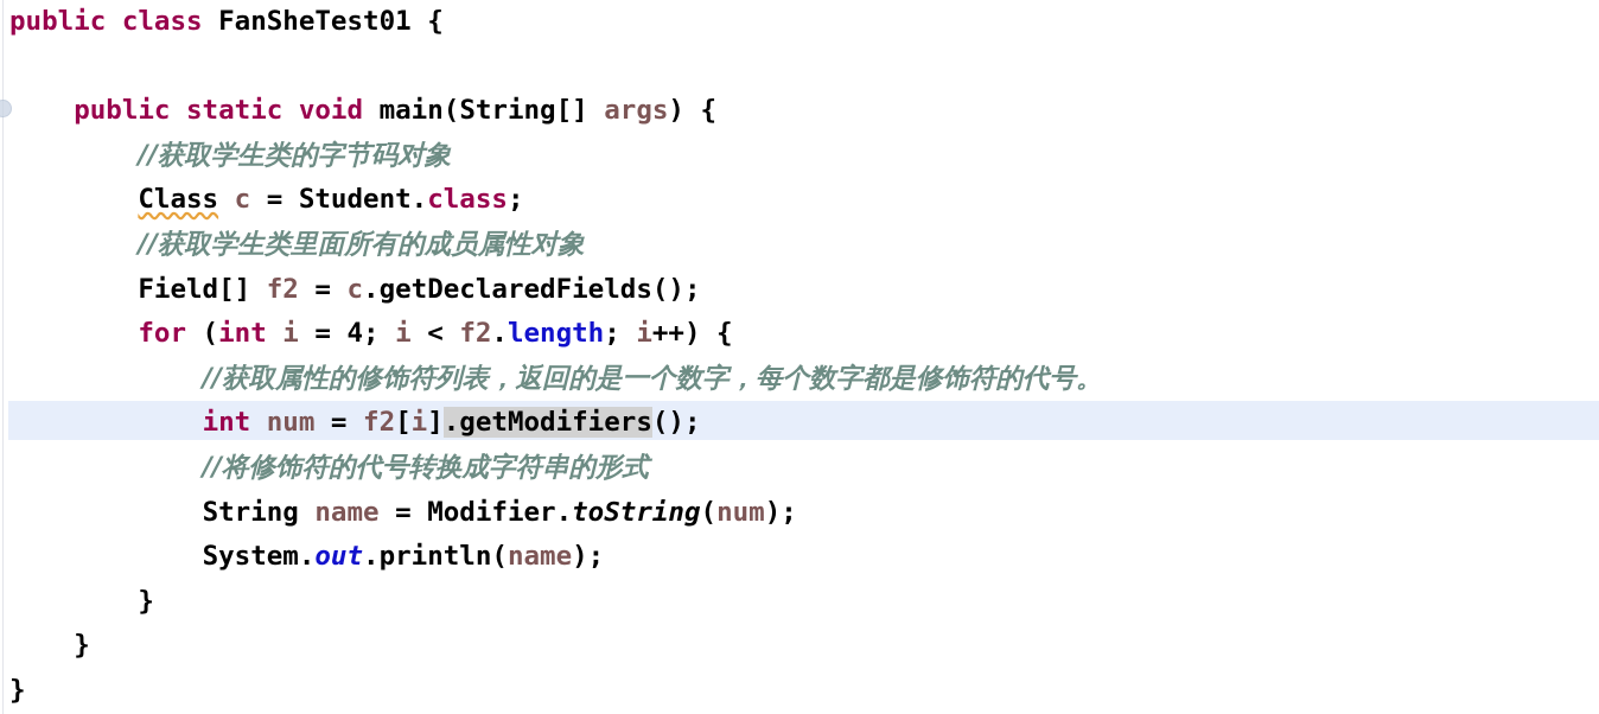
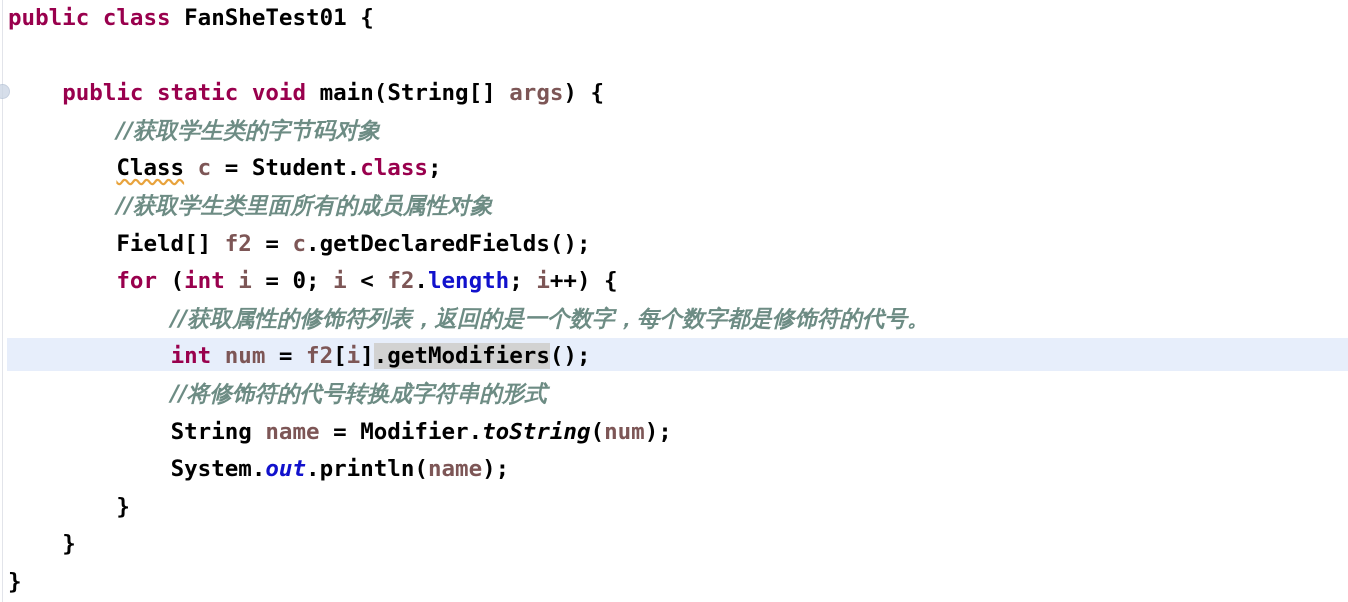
  public class FanSheTest01 {
  public static void main(String[] args) {
  //获取学生类的字节码对象
  Class c = Student.class;
  //获取学生类里面所有的成员属性对象
  Field[] f2 = c.getDeclaredFields();
- for (int i = 4; i < f2.length; i++) {
+ for (int i = 0; i < f2.length; i++) {
  //获取属性的修饰符列表，返回的是一个数字，每个数字都是修饰符的代号。
  int num = f2[i].getModifiers();
  //将修饰符的代号转换成字符串的形式
  String name = Modifier.toString(num);
  System.out.println(name);
  }
  }
  }
